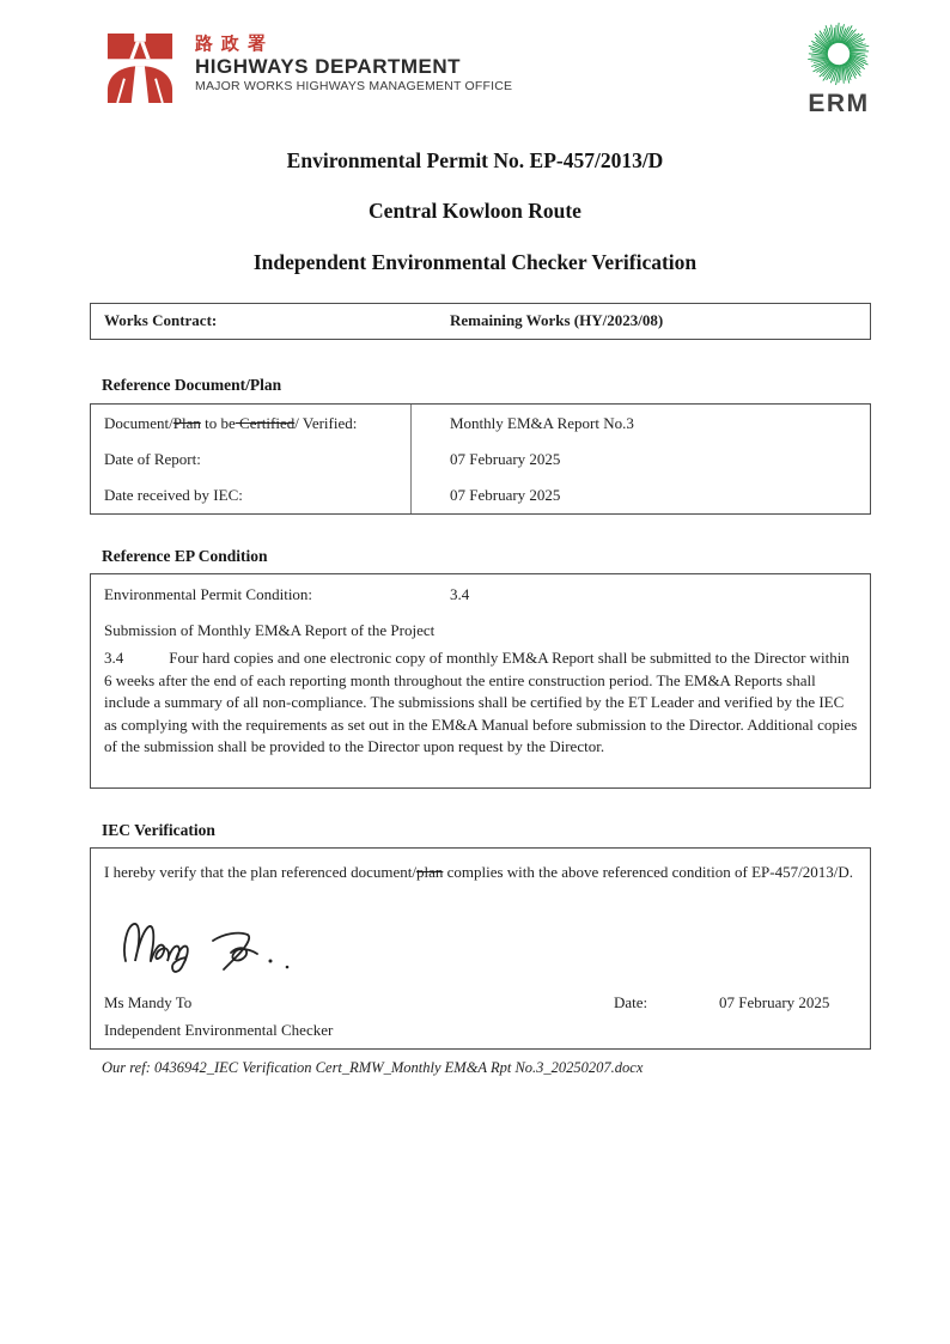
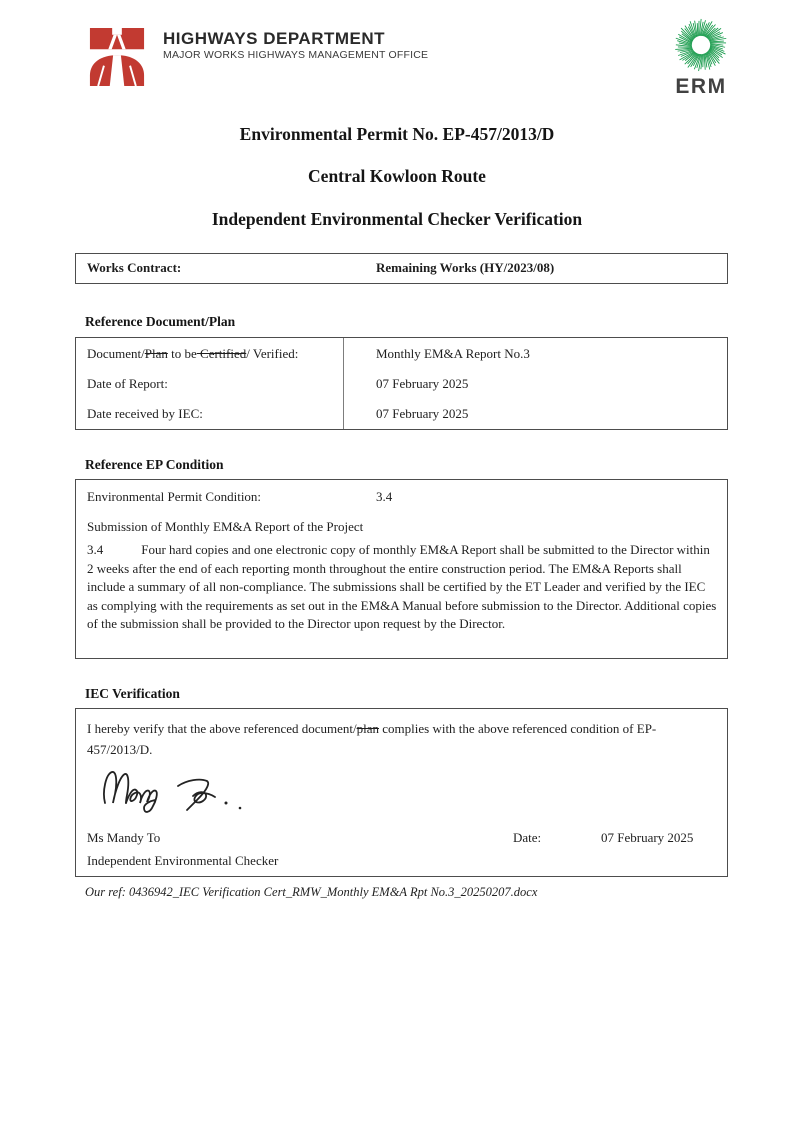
- 路政署
  HIGHWAYS DEPARTMENT
  MAJOR WORKS HIGHWAYS MANAGEMENT OFFICE
  ERM
  Environmental Permit No. EP-457/2013/D
  Central Kowloon Route
  Independent Environmental Checker Verification
  Works Contract:
  Remaining Works (HY/2023/08)
  Reference Document/Plan
  Document/Plan to be Certified/ Verified:
  Monthly EM&A Report No.3
  Date of Report:
  07 February 2025
  Date received by IEC:
  07 February 2025
  Reference EP Condition
  Environmental Permit Condition:
  3.4
  Submission of Monthly EM&A Report of the Project
- 3.4 Four hard copies and one electronic copy of monthly EM&A Report shall be submitted to the Director within 6 weeks after the end of each reporting month throughout the entire construction period. The EM&A Reports shall include a summary of all non-compliance. The submissions shall be certified by the ET Leader and verified by the IEC as complying with the requirements as set out in the EM&A Manual before submission to the Director. Additional copies of the submission shall be provided to the Director upon request by the Director.
+ 3.4 Four hard copies and one electronic copy of monthly EM&A Report shall be submitted to the Director within 2 weeks after the end of each reporting month throughout the entire construction period. The EM&A Reports shall include a summary of all non-compliance. The submissions shall be certified by the ET Leader and verified by the IEC as complying with the requirements as set out in the EM&A Manual before submission to the Director. Additional copies of the submission shall be provided to the Director upon request by the Director.
  IEC Verification
- I hereby verify that the plan referenced document/plan complies with the above referenced condition of EP-457/2013/D.
+ I hereby verify that the above referenced document/plan complies with the above referenced condition of EP-457/2013/D.
  Ms Mandy To
  Date:
  07 February 2025
  Independent Environmental Checker
  Our ref: 0436942_IEC Verification Cert_RMW_Monthly EM&A Rpt No.3_20250207.docx
